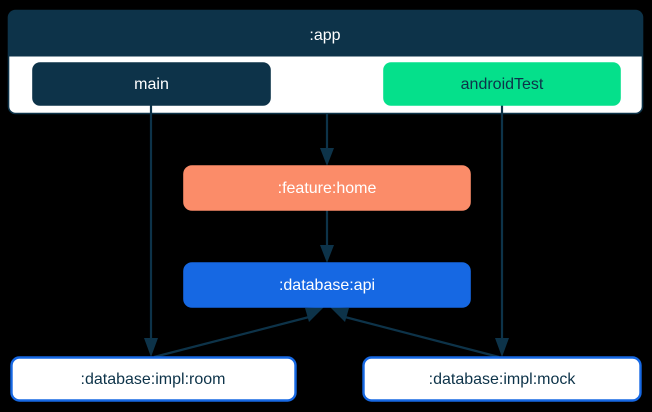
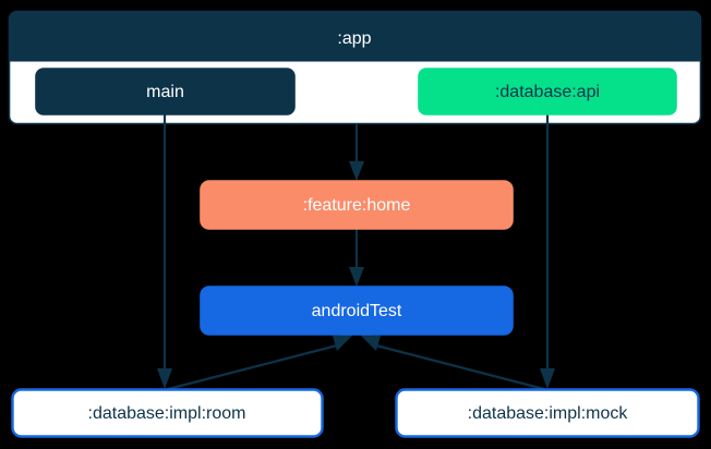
  :app
  main
- androidTest
+ :database:api
  :feature:home
- :database:api
+ androidTest
  :database:impl:room
  :database:impl:mock
